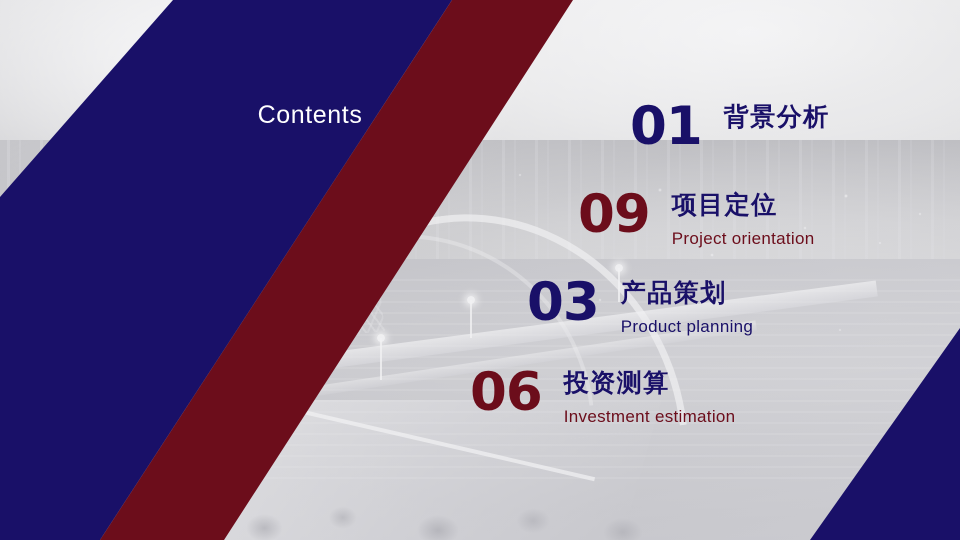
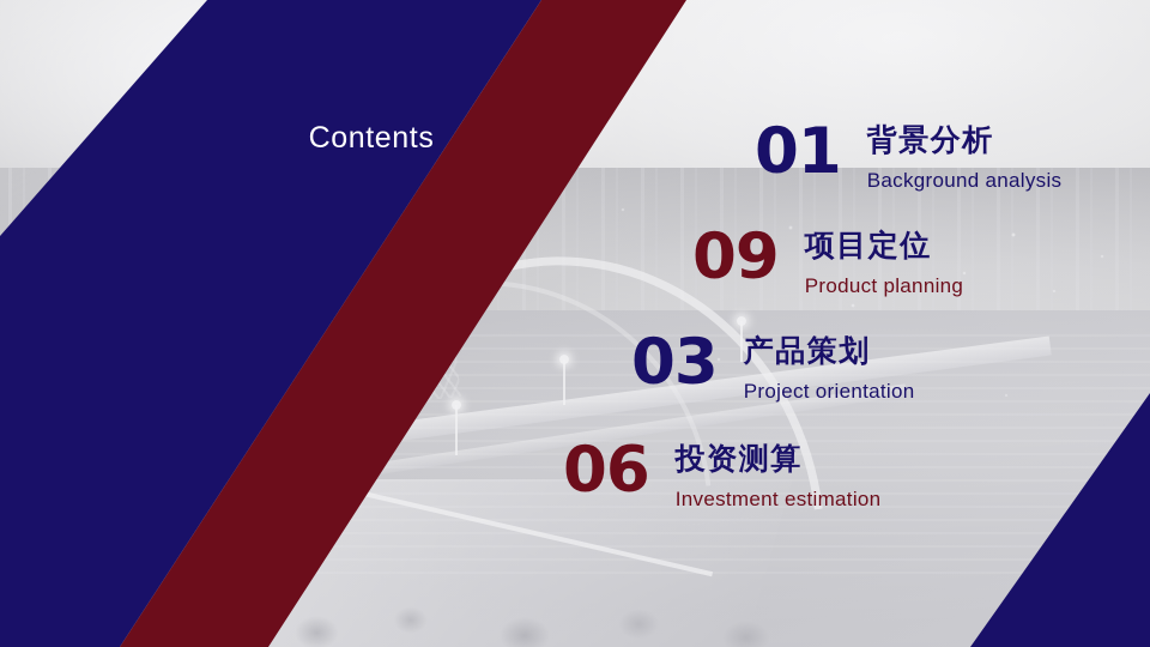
  Contents
  01
  背景分析
+ Background analysis
  09
  项目定位
- Project orientation
+ Product planning
  03
  产品策划
- Product planning
+ Project orientation
  06
  投资测算
  Investment estimation
